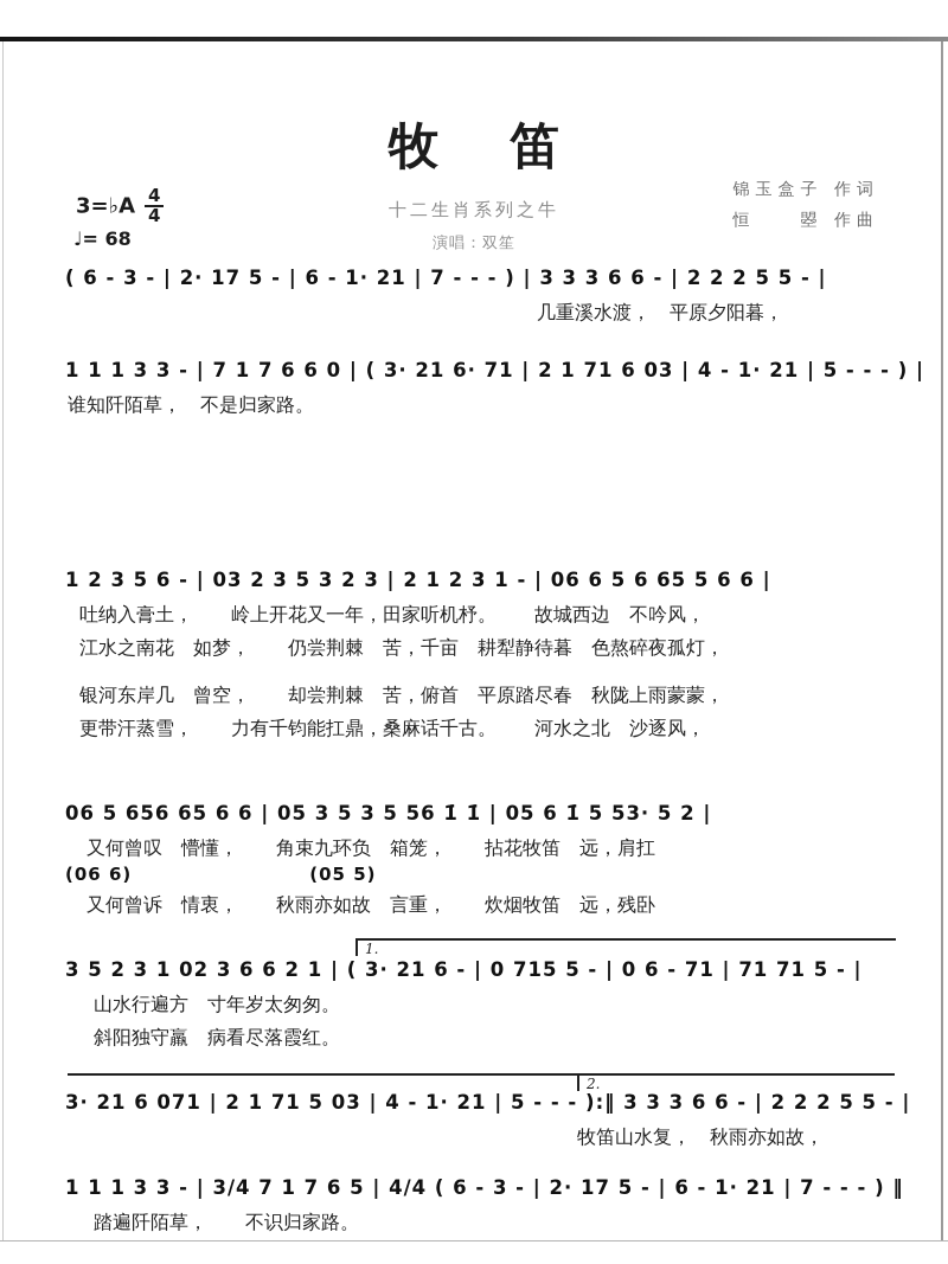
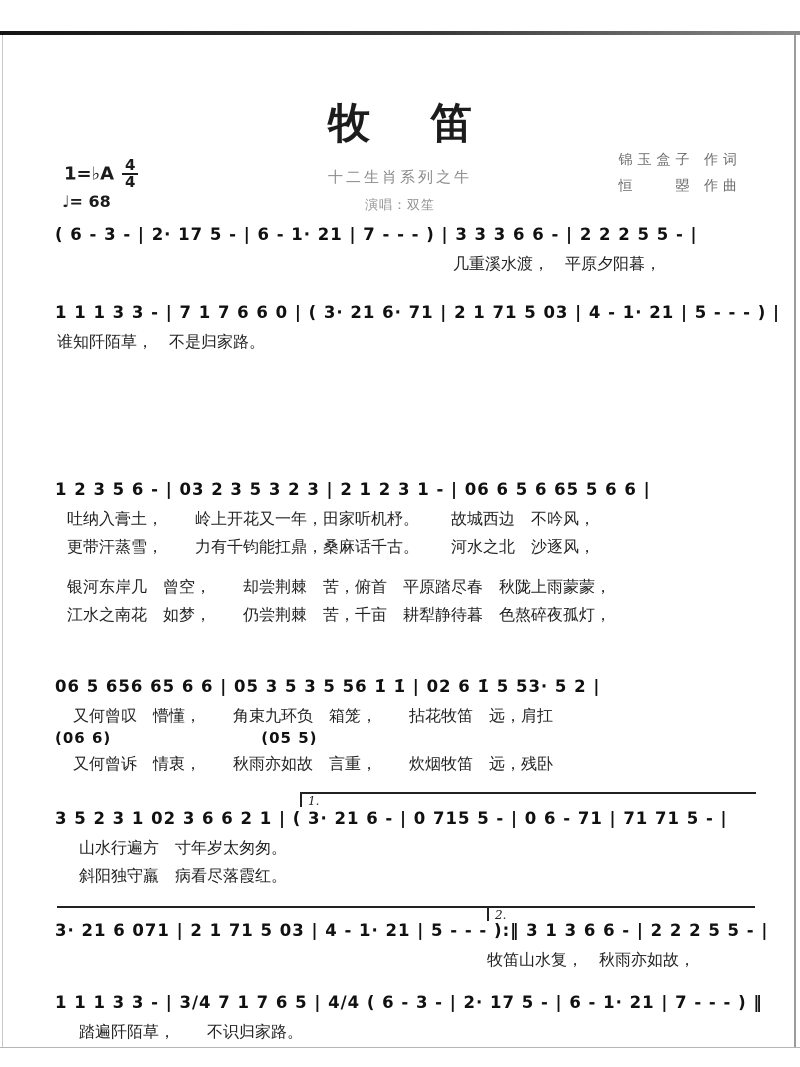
  牧笛
- 3=♭A
+ 1=♭A
  4
  4
  ♩= 68
  十二生肖系列之牛
  演唱：双笙
  锦玉盒子 作词
  恒 曌 作曲
  ( 6 - 3 - | 2· 17 5 - | 6 - 1· 21 | 7 - - - ) | 3 3 3 6 6 - | 2 2 2 5 5 - |
  几重溪水渡， 平原夕阳暮，
- 1 1 1 3 3 - | 7 1 7 6 6 0 | ( 3· 21 6· 71 | 2 1 71 6 03 | 4 - 1· 21 | 5 - - - ) |
+ 1 1 1 3 3 - | 7 1 7 6 6 0 | ( 3· 21 6· 71 | 2 1 71 5 03 | 4 - 1· 21 | 5 - - - ) |
  谁知阡陌草， 不是归家路。
  1 2 3 5 6 - | 03 2 3 5 3 2 3 | 2 1 2 3 1 - | 06 6 5 6 65 5 6 6 |
  吐纳入膏土， 岭上开花又一年，田家听机杼。 故城西边 不吟风，
- 江水之南花 如梦， 仍尝荆棘 苦，千亩 耕犁静待暮 色熬碎夜孤灯，
+ 更带汗蒸雪， 力有千钧能扛鼎，桑麻话千古。 河水之北 沙逐风，
  银河东岸几 曾空， 却尝荆棘 苦，俯首 平原踏尽春 秋陇上雨蒙蒙，
- 更带汗蒸雪， 力有千钧能扛鼎，桑麻话千古。 河水之北 沙逐风，
+ 江水之南花 如梦， 仍尝荆棘 苦，千亩 耕犁静待暮 色熬碎夜孤灯，
- 06 5 656 65 6 6 | 05 3 5 3 5 56 1̇ 1̇ | 05 6 1̇ 5 53· 5 2 |
+ 06 5 656 65 6 6 | 05 3 5 3 5 56 1̇ 1̇ | 02 6 1̇ 5 53· 5 2 |
  又何曾叹 懵懂， 角束九环负 箱笼， 拈花牧笛 远，肩扛
  (06 6)
  (05 5)
  又何曾诉 情衷， 秋雨亦如故 言重， 炊烟牧笛 远，残卧
  1.
  2.
  3 5 2 3 1 02 3 6 6 2 1 | ( 3· 21 6 - | 0 715 5 - | 0 6 - 71 | 71 71 5 - |
  山水行遍方 寸年岁太匆匆。
  斜阳独守羸 病看尽落霞红。
- 3· 21 6 071 | 2 1 71 5 03 | 4 - 1· 21 | 5 - - - ):‖ 3 3 3 6 6 - | 2 2 2 5 5 - |
+ 3· 21 6 071 | 2 1 71 5 03 | 4 - 1· 21 | 5 - - - ):‖ 3 1 3 6 6 - | 2 2 2 5 5 - |
  牧笛山水复， 秋雨亦如故，
  1 1 1 3 3 - | 3/4 7 1 7 6 5 | 4/4 ( 6 - 3 - | 2· 17 5 - | 6 - 1· 21 | 7 - - - ) ‖
  踏遍阡陌草， 不识归家路。
